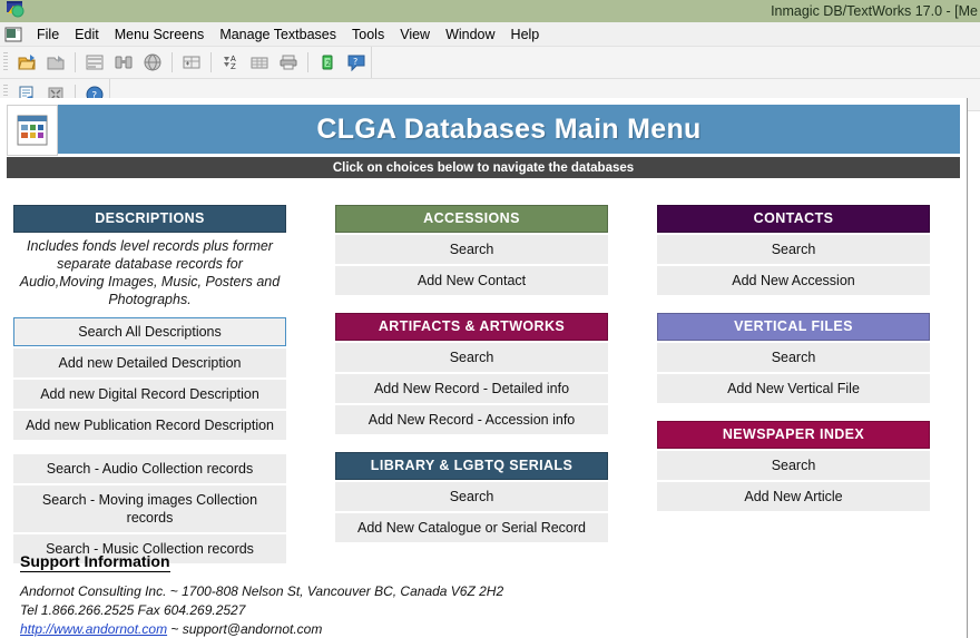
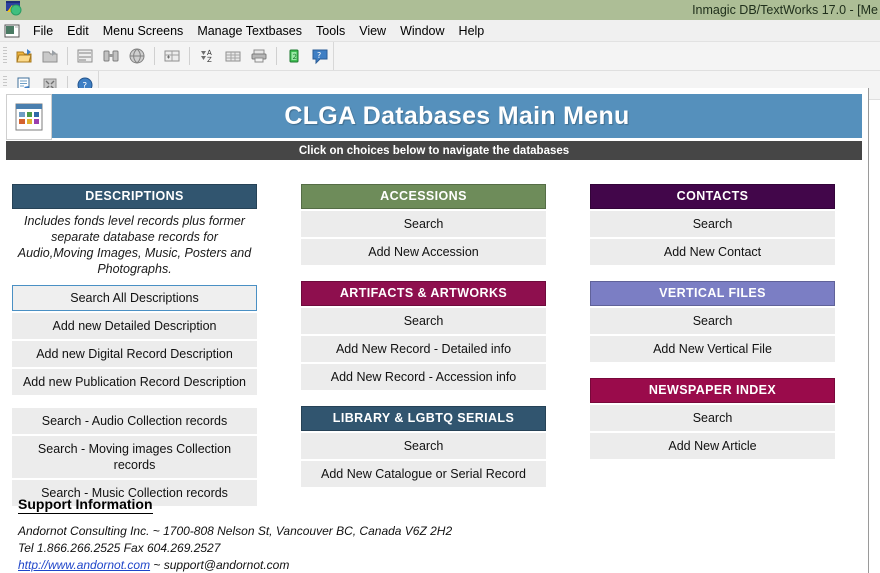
  Inmagic DB/TextWorks 17.0 - [Me
  File
  Edit
  Menu Screens
  Manage Textbases
  Tools
  View
  Window
  Help
  A
  Z
  2
  ?
  ?
  CLGA Databases Main Menu
  Click on choices below to navigate the databases
  DESCRIPTIONS
  Includes fonds level records plus former separate database records for Audio,Moving Images, Music, Posters and Photographs.
  Search All Descriptions
  Add new Detailed Description
  Add new Digital Record Description
  Add new Publication Record Description
  Search - Audio Collection records
  Search - Moving images Collection records
  Search - Music Collection records
  ACCESSIONS
  Search
- Add New Contact
+ Add New Accession
  ARTIFACTS & ARTWORKS
  Search
  Add New Record - Detailed info
  Add New Record - Accession info
  LIBRARY & LGBTQ SERIALS
  Search
  Add New Catalogue or Serial Record
  CONTACTS
  Search
- Add New Accession
+ Add New Contact
  VERTICAL FILES
  Search
  Add New Vertical File
  NEWSPAPER INDEX
  Search
  Add New Article
  Support Information
  Andornot Consulting Inc. ~ 1700-808 Nelson St, Vancouver BC, Canada V6Z 2H2
  Tel 1.866.266.2525 Fax 604.269.2527
  http://www.andornot.com ~ support@andornot.com
